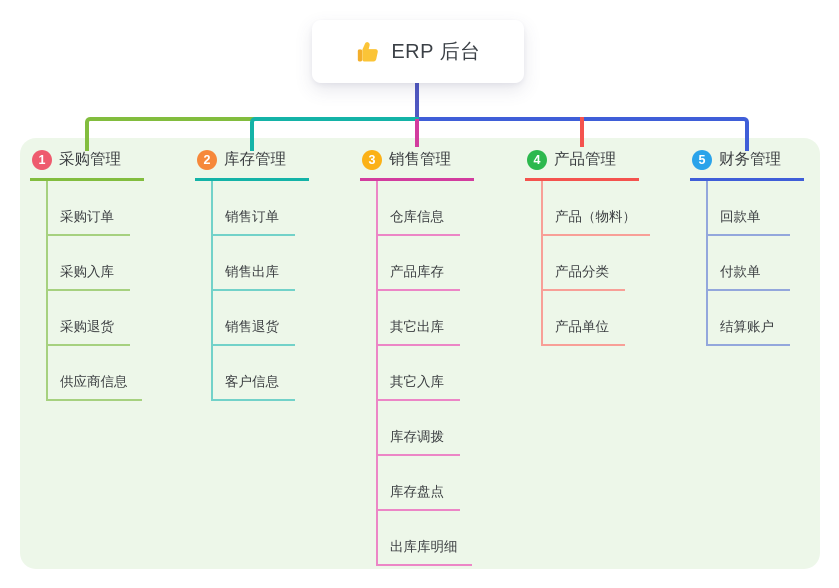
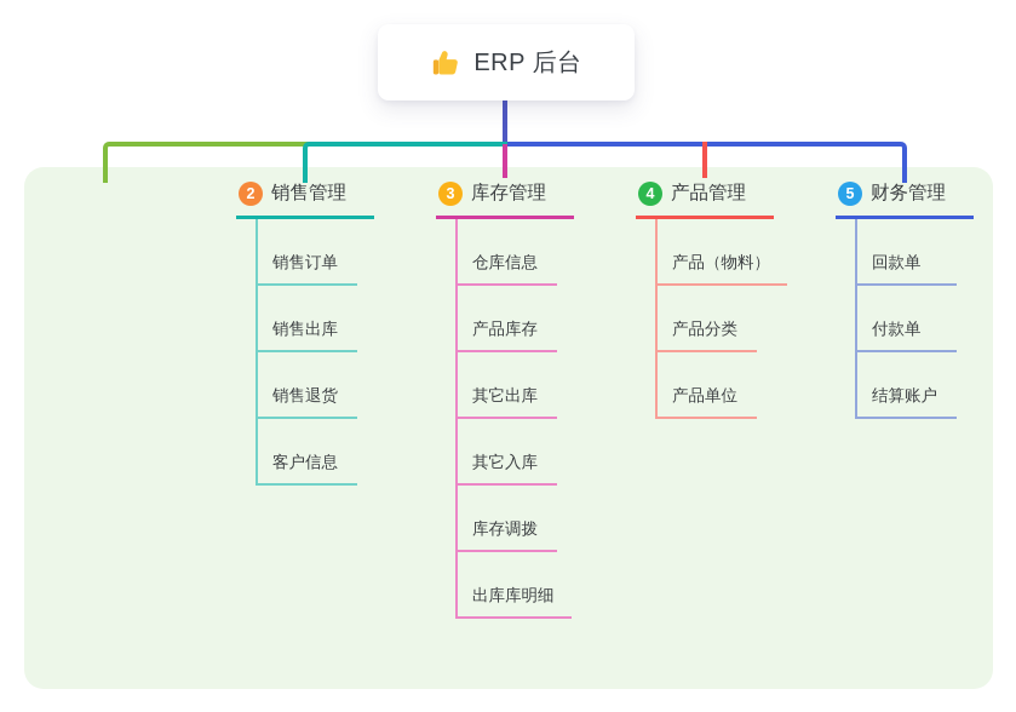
  ERP 后台
- 1
- 采购管理
- 采购订单
- 采购入库
- 采购退货
- 供应商信息
  2
- 库存管理
+ 销售管理
  销售订单
  销售出库
  销售退货
  客户信息
  3
- 销售管理
+ 库存管理
  仓库信息
  产品库存
  其它出库
  其它入库
  库存调拨
- 库存盘点
  出库库明细
  4
  产品管理
  产品（物料）
  产品分类
  产品单位
  5
  财务管理
  回款单
  付款单
  结算账户
